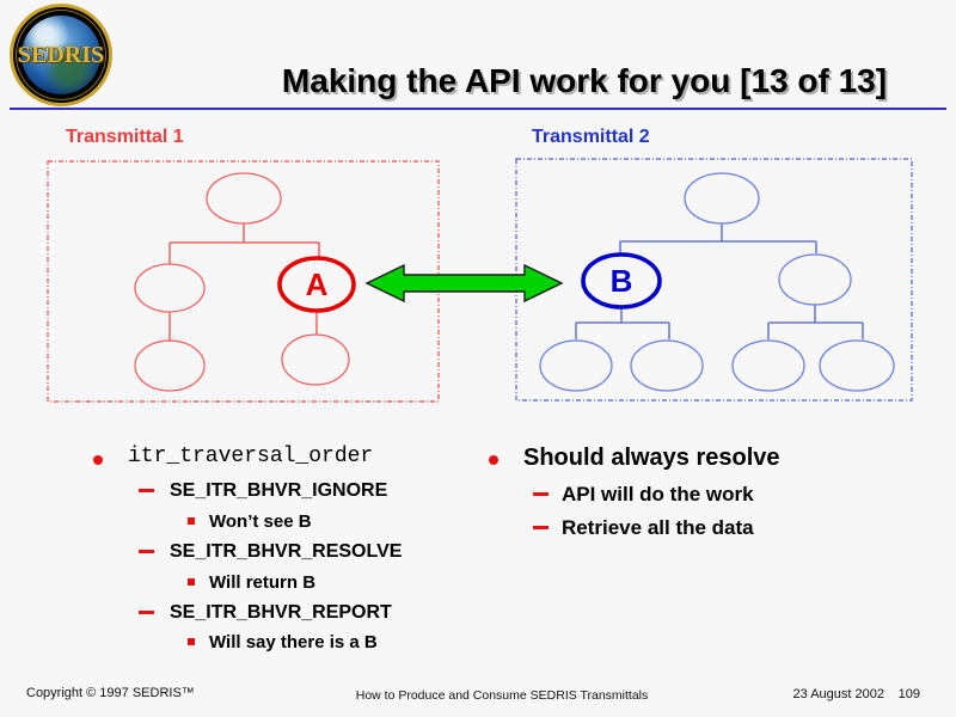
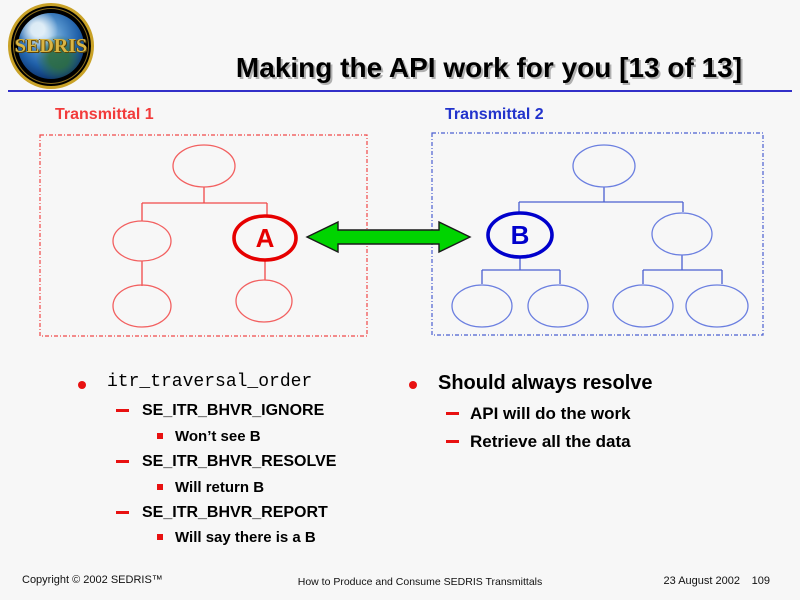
  SEDRIS
  Making the API work for you [13 of 13]
  Transmittal 1
  Transmittal 2
  A
  B
  itr_traversal_order
  SE_ITR_BHVR_IGNORE
  Won’t see B
  SE_ITR_BHVR_RESOLVE
  Will return B
  SE_ITR_BHVR_REPORT
  Will say there is a B
  Should always resolve
  API will do the work
  Retrieve all the data
  How to Produce and Consume SEDRIS Transmittals
- Copyright © 1997 SEDRIS™
+ Copyright © 2002 SEDRIS™
  23 August 2002
  109
